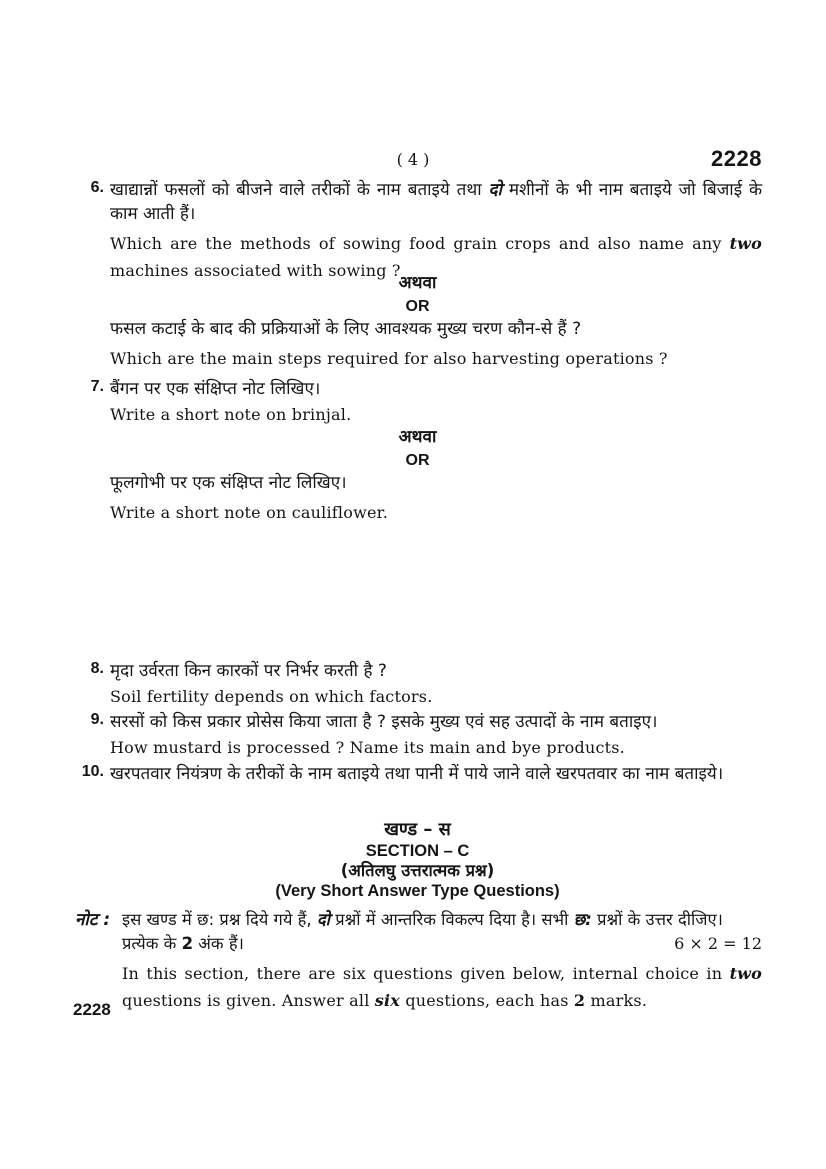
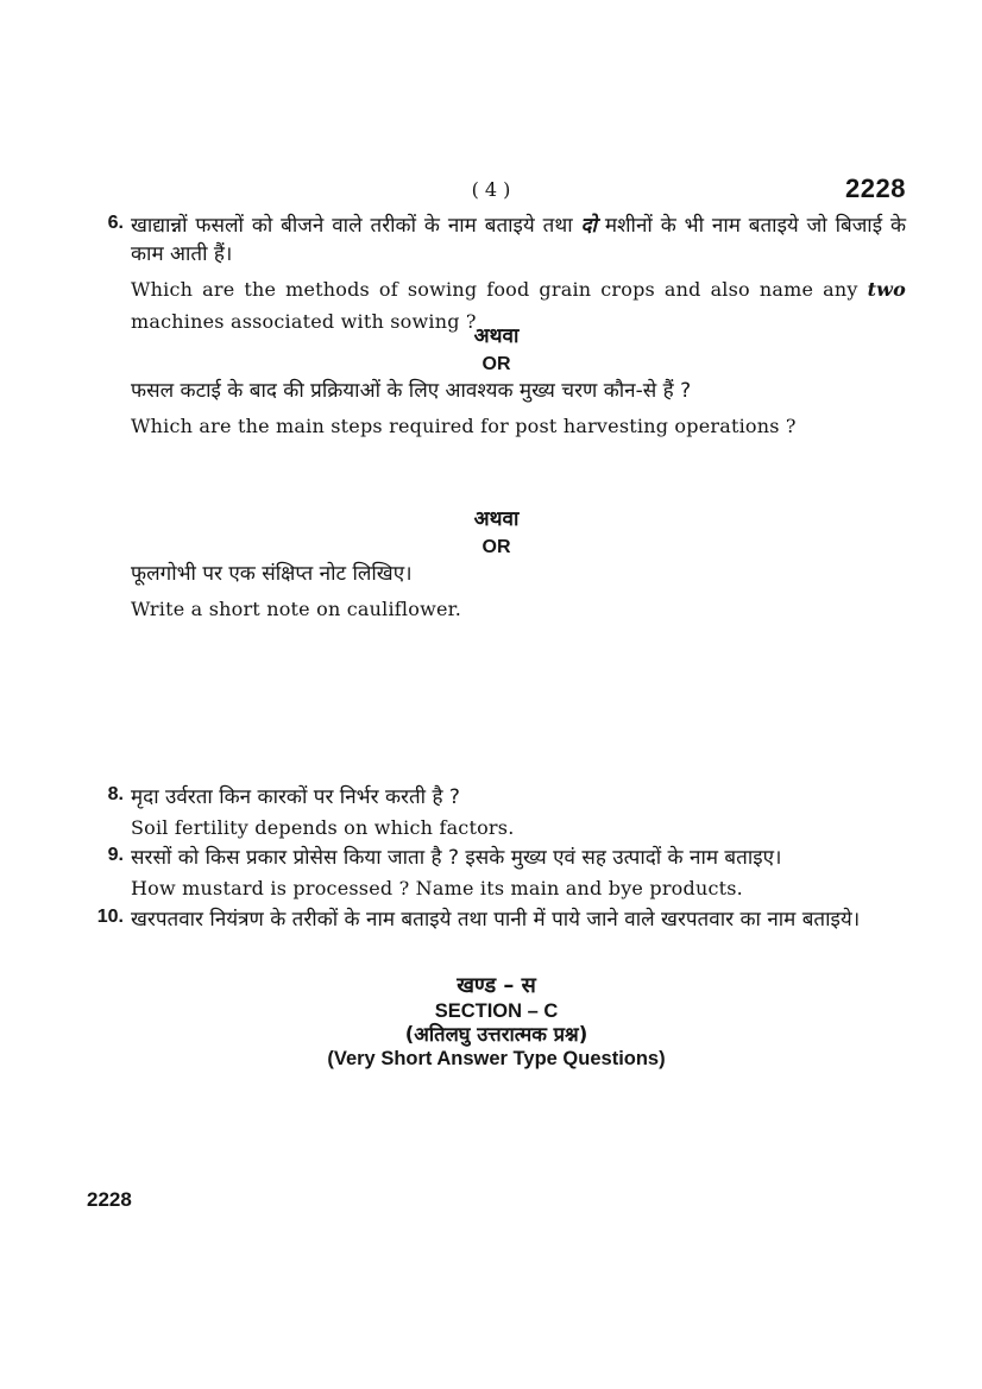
  ( 4 )
  2228
  6.
  खाद्यान्नों फसलों को बीजने वाले तरीकों के नाम बताइये तथा दो मशीनों के भी नाम बताइये जो बिजाई के काम आती हैं।
  Which are the methods of sowing food grain crops and also name any two machines associated with sowing ?
  अथवा
  OR
  फसल कटाई के बाद की प्रक्रियाओं के लिए आवश्यक मुख्य चरण कौन-से हैं ?
- Which are the main steps required for also harvesting operations ?
+ Which are the main steps required for post harvesting operations ?
- 7.
- बैंगन पर एक संक्षिप्त नोट लिखिए।
- Write a short note on brinjal.
  अथवा
  OR
  फूलगोभी पर एक संक्षिप्त नोट लिखिए।
  Write a short note on cauliflower.
  8.
  मृदा उर्वरता किन कारकों पर निर्भर करती है ?
  Soil fertility depends on which factors.
  9.
  सरसों को किस प्रकार प्रोसेस किया जाता है ? इसके मुख्य एवं सह उत्पादों के नाम बताइए।
  How mustard is processed ? Name its main and bye products.
  10.
  खरपतवार नियंत्रण के तरीकों के नाम बताइये तथा पानी में पाये जाने वाले खरपतवार का नाम बताइये।
  खण्ड – स
  SECTION – C
  (अतिलघु उत्तरात्मक प्रश्न)
  (Very Short Answer Type Questions)
- नोट :
- इस खण्ड में छ: प्रश्न दिये गये हैं, दो प्रश्नों में आन्तरिक विकल्प दिया है। सभी छ: प्रश्नों के उत्तर दीजिए।
- प्रत्येक के 2 अंक हैं।
- 6 × 2 = 12
- In this section, there are six questions given below, internal choice in two questions is given. Answer all six questions, each has 2 marks.
  2228
